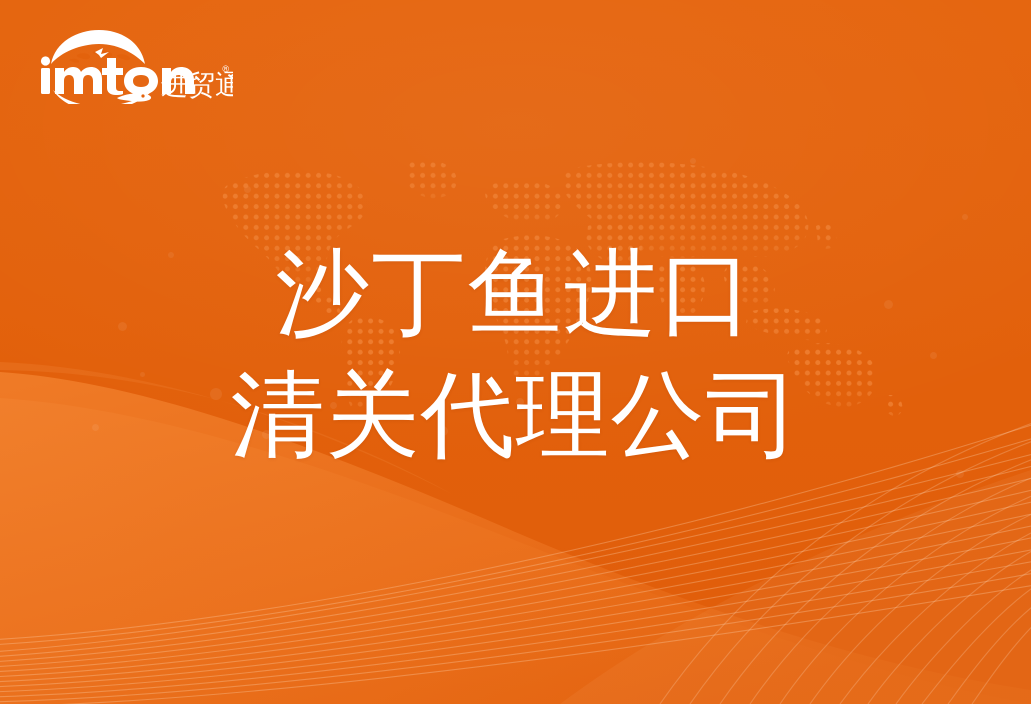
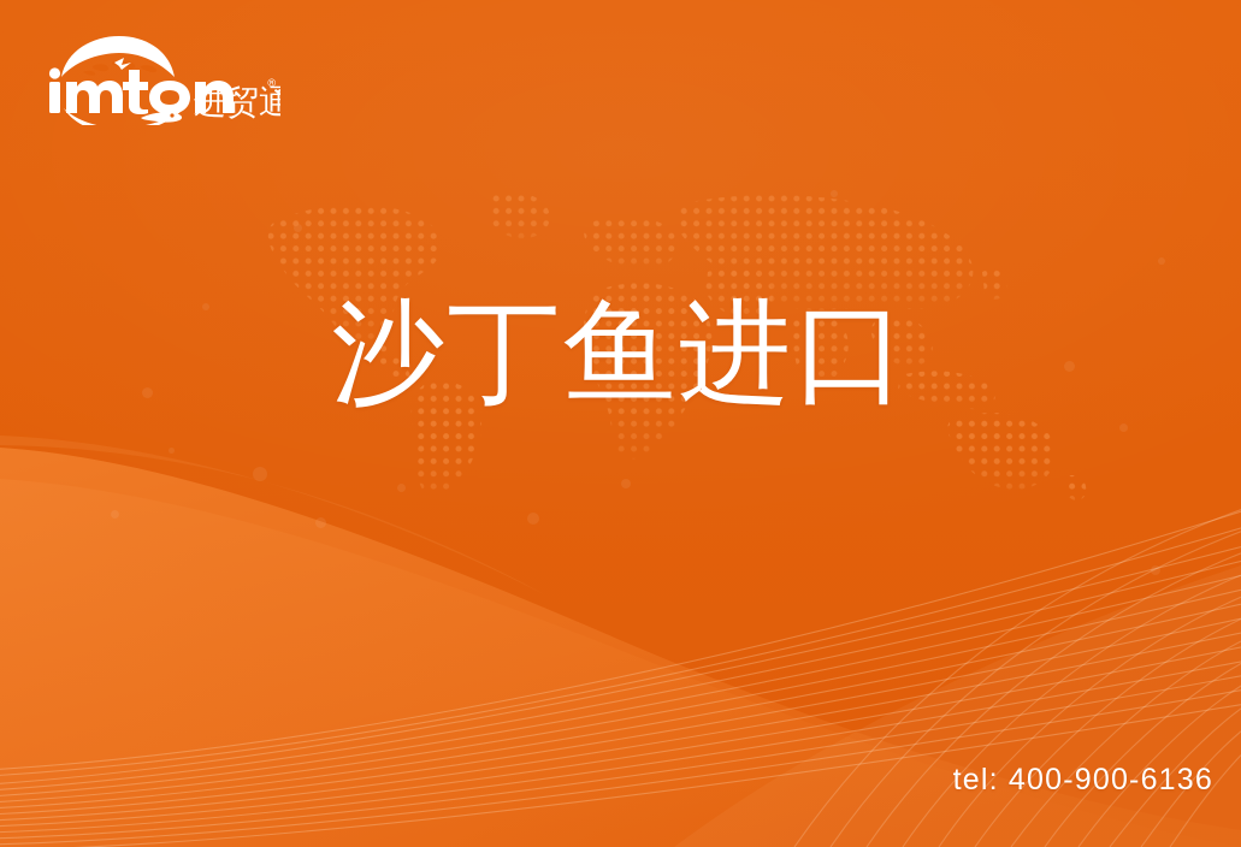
  沙丁鱼进口
- 清关代理公司
  进贸通
  ®
+ tel: 400-900-6136
